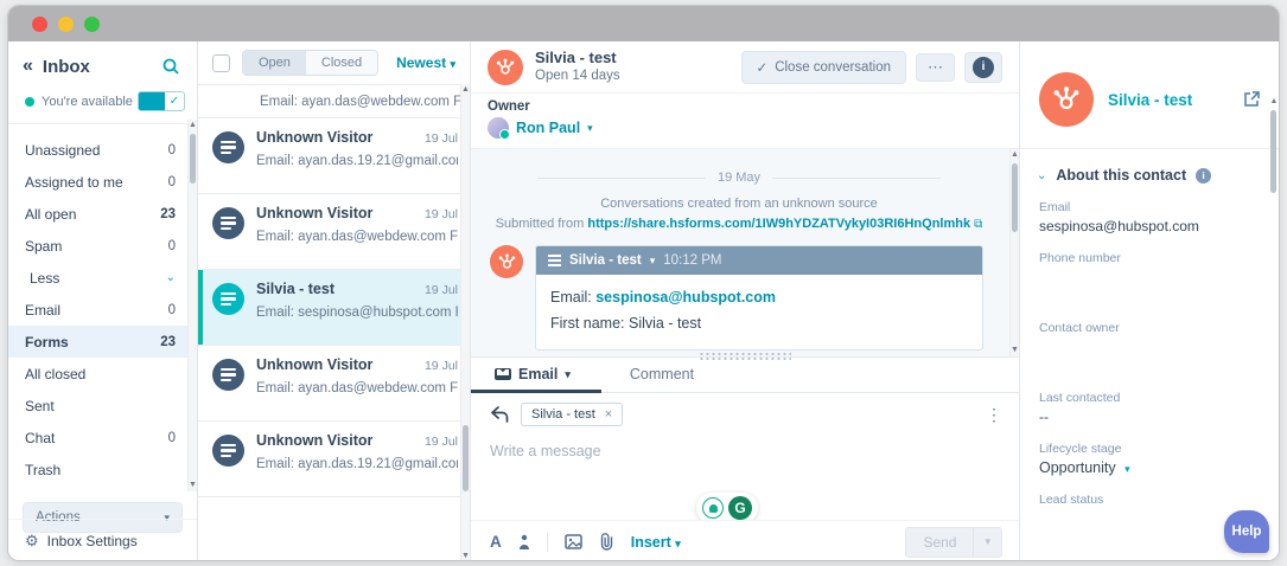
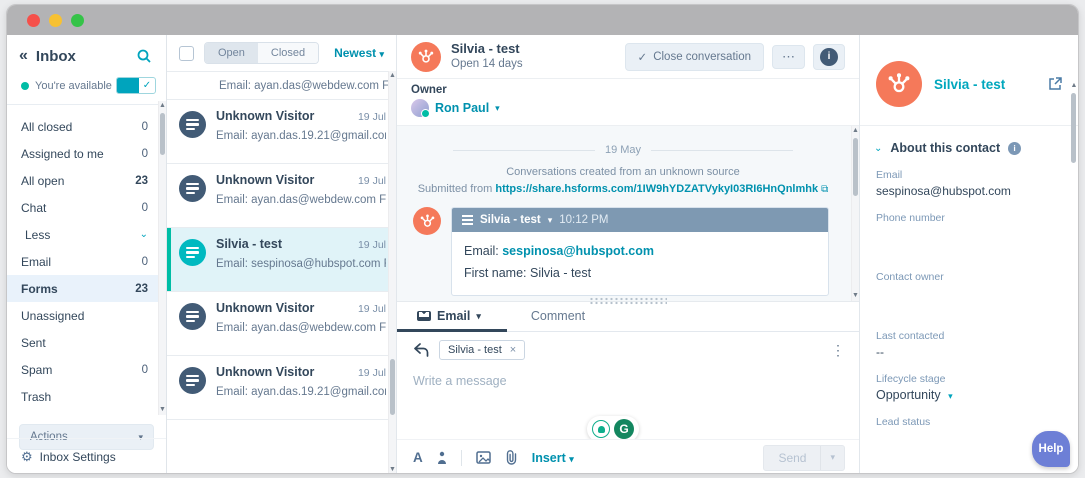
  «
  Inbox
  You're available
  ✓
- Unassigned
+ All closed
  0
  Assigned to me
  0
  All open
  23
- Spam
+ Chat
  0
  Less
  ⌄
  Email
  0
  Forms
  23
- All closed
+ Unassigned
  Sent
- Chat
+ Spam
  0
  Trash
  Actions
  ▾
  ⚙
  Inbox Settings
  Open
  Closed
  Newest ▾
  Email: ayan.das@webdew.com F
  Unknown Visitor
  19 Jul
  Email: ayan.das.19.21@gmail.co
  Unknown Visitor
  19 Jul
  Email: ayan.das@webdew.com F
  Silvia - test
  19 Jul
  Email: sespinosa@hubspot.com
  Unknown Visitor
  19 Jul
  Email: ayan.das@webdew.com F
  Unknown Visitor
  19 Jul
  Email: ayan.das.19.21@gmail.co
  Silvia - test
  Open 14 days
  ✓
  Close conversation
  ⋯
  i
  Owner
  Ron Paul
  ▾
  19 May
  Conversations created from an unknown source
  Submitted from https://share.hsforms.com/1IW9hYDZATVykyI03RI6HnQnlmhk ⧉
  Silvia - test
  ▾
  10:12 PM
  Email: sespinosa@hubspot.com
  First name: Silvia - test
  Email
  ▾
  Comment
  Silvia - test
  ×
  ⋮
  Write a message
  G
  A
  Insert ▾
  Send
  ▾
  Silvia - test
  ⌄
  About this contact
  i
  Email
  sespinosa@hubspot.com
  Phone number
  Contact owner
  Last contacted
  --
  Lifecycle stage
  Opportunity ▾
  Lead status
  Help
